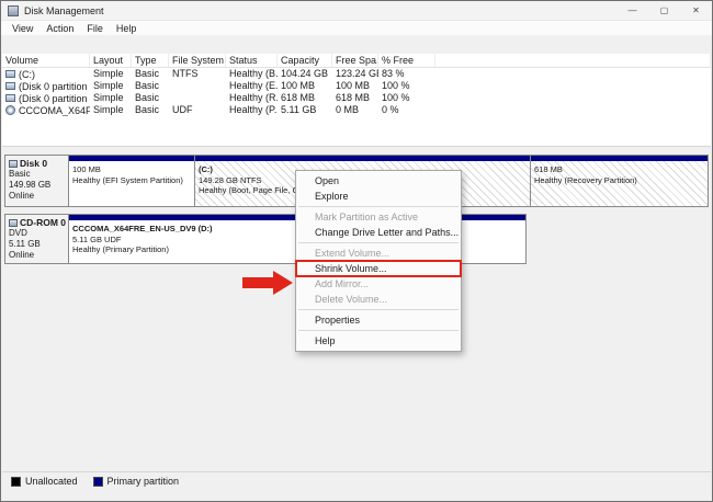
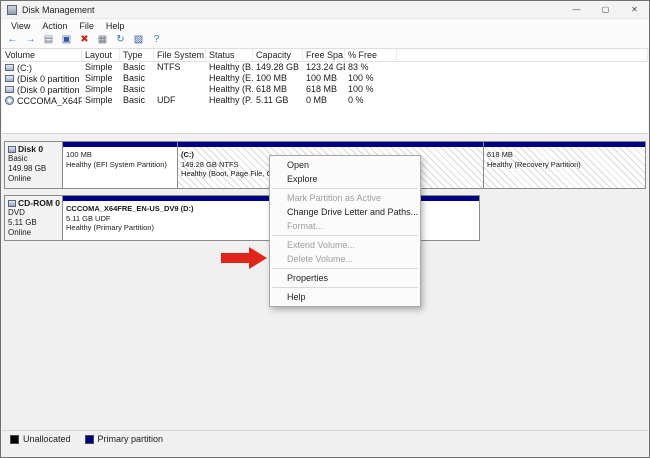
  Disk Management
  —
  ▢
  ✕
  View
  Action
  File
  Help
+ ←
+ →
+ ▤
+ ▣
+ ✖
+ ▦
+ ↻
+ ▨
+ ?
  Volume
  Layout
  Type
  File System
  Status
  Capacity
  Free Spa.
  % Free
  (C:)
  Simple
  Basic
  NTFS
  Healthy (B.
- 104.24 GB
+ 149.28 GB
  123.24 G
  83 %
  (Disk 0 partition
  Simple
  Basic
  Healthy (E.
  100 MB
  100 MB
  100 %
  (Disk 0 partition
  Simple
  Basic
  Healthy (R.
  618 MB
  618 MB
  100 %
  Simple
  Basic
  UDF
  Healthy (P.
  5.11 GB
  0 MB
  0 %
  Disk 0
  Basic
  149.98 GB
  Online
  100 MB
  Healthy (EFI System Partition)
  (C:)
  149.28 GB NTFS
  Healthy (Boot, Page File,
  618 MB
  Healthy (Recovery Partition)
  CD-ROM 0
  DVD
  5.11 GB
  Online
  CCCOMA_X64FRE_EN-US_DV9 (D:)
  5.11 GB UDF
  Healthy (Primary Partition)
  Open
  Explore
  Mark Partition as Active
  Change Drive Letter and Paths...
+ Format...
  Extend Volume...
- Shrink Volume...
- Add Mirror...
  Delete Volume...
  Properties
  Help
  Unallocated
  Primary partition
